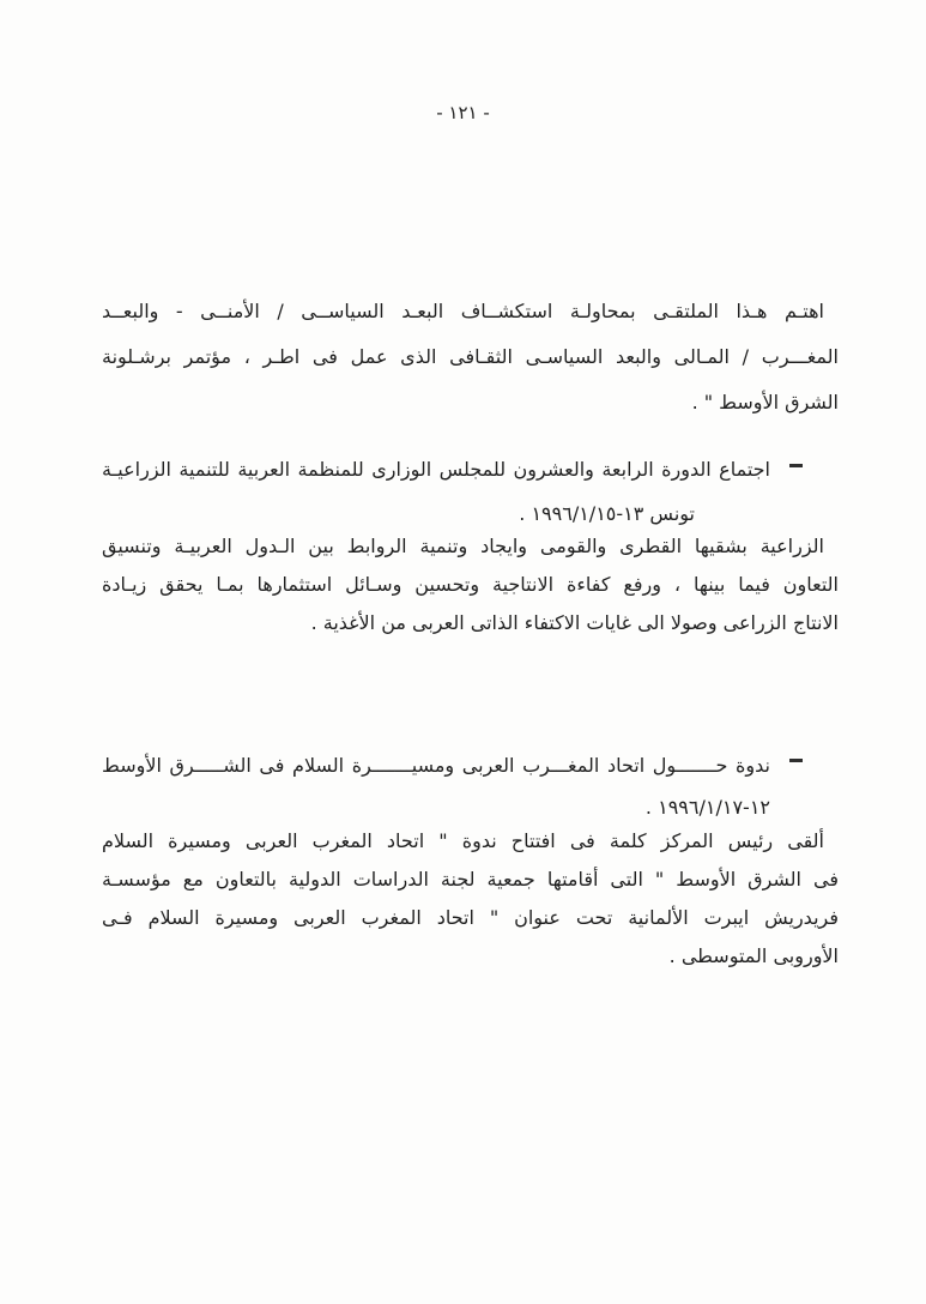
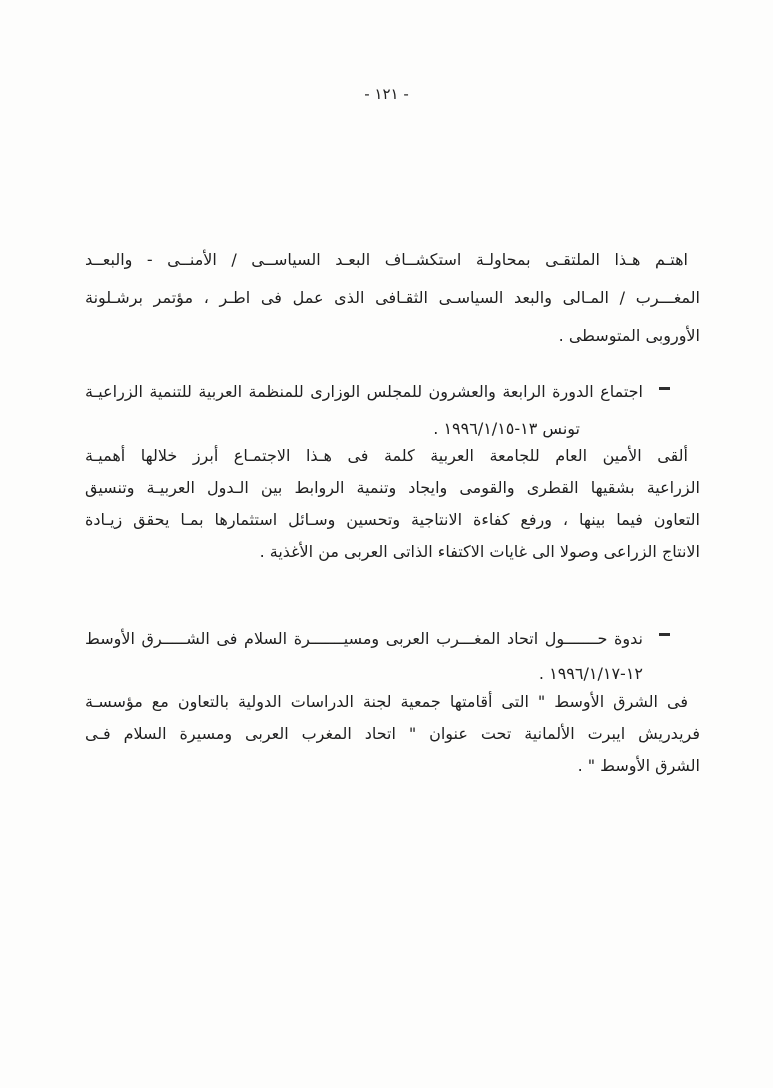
  - ١٢١ -
  اهتـم هـذا الملتقـى بمحاولـة استكشــاف البعـد السياســى / الأمنــى - والبعــد
  المغـــرب / المـالى والبعد السياسـى الثقـافى الذى عمل فى اطـر ، مؤتمر برشـلونة
- الشرق الأوسط " .
+ الأوروبى المتوسطى .
  اجتماع الدورة الرابعة والعشرون للمجلس الوزارى للمنظمة العربية للتنمية الزراعيـة
  تونس ١٣-١٩٩٦/١/١٥ .
+ ألقى الأمين العام للجامعة العربية كلمة فى هـذا الاجتمـاع أبرز خلالها أهميـة
  الزراعية بشقيها القطرى والقومى وايجاد وتنمية الروابط بين الـدول العربيـة وتنسيق
  التعاون فيما بينها ، ورفع كفاءة الانتاجية وتحسين وسـائل استثمارها بمـا يحقق زيـادة
  الانتاج الزراعى وصولا الى غايات الاكتفاء الذاتى العربى من الأغذية .
  ندوة حـــــــول اتحاد المغـــرب العربى ومسيـــــــرة السلام فى الشـــــرق الأوسط
  ١٢-١٩٩٦/١/١٧ .
- ألقى رئيس المركز كلمة فى افتتاح ندوة " اتحاد المغرب العربى ومسيرة السلام
  فى الشرق الأوسط " التى أقامتها جمعية لجنة الدراسات الدولية بالتعاون مع مؤسسـة
  فريدريش ايبرت الألمانية تحت عنوان " اتحاد المغرب العربى ومسيرة السلام فـى
- الأوروبى المتوسطى .
+ الشرق الأوسط " .
